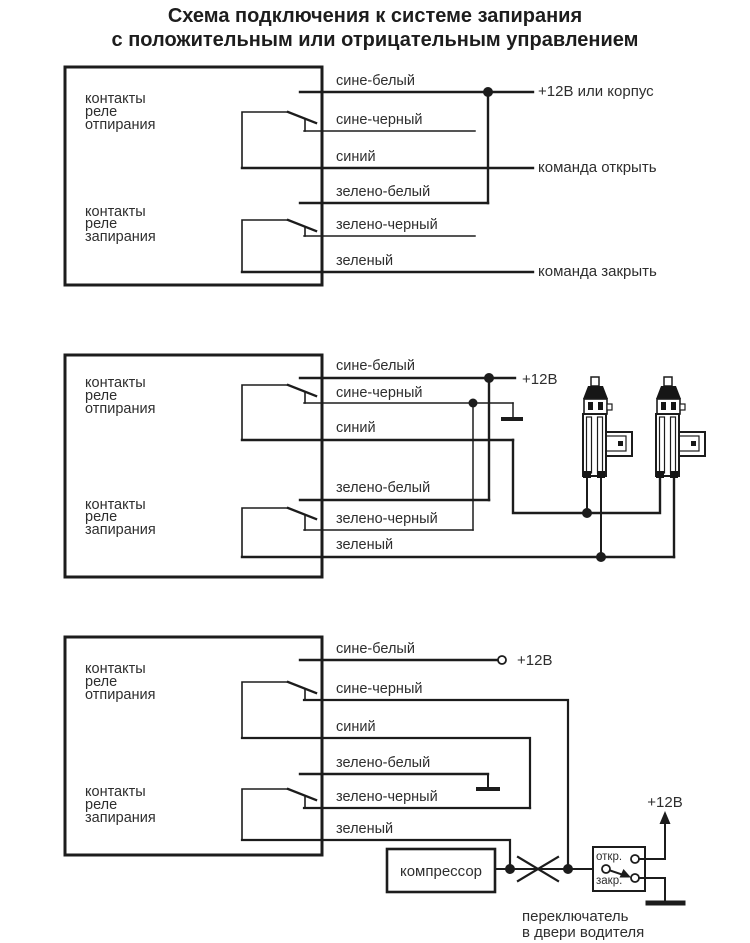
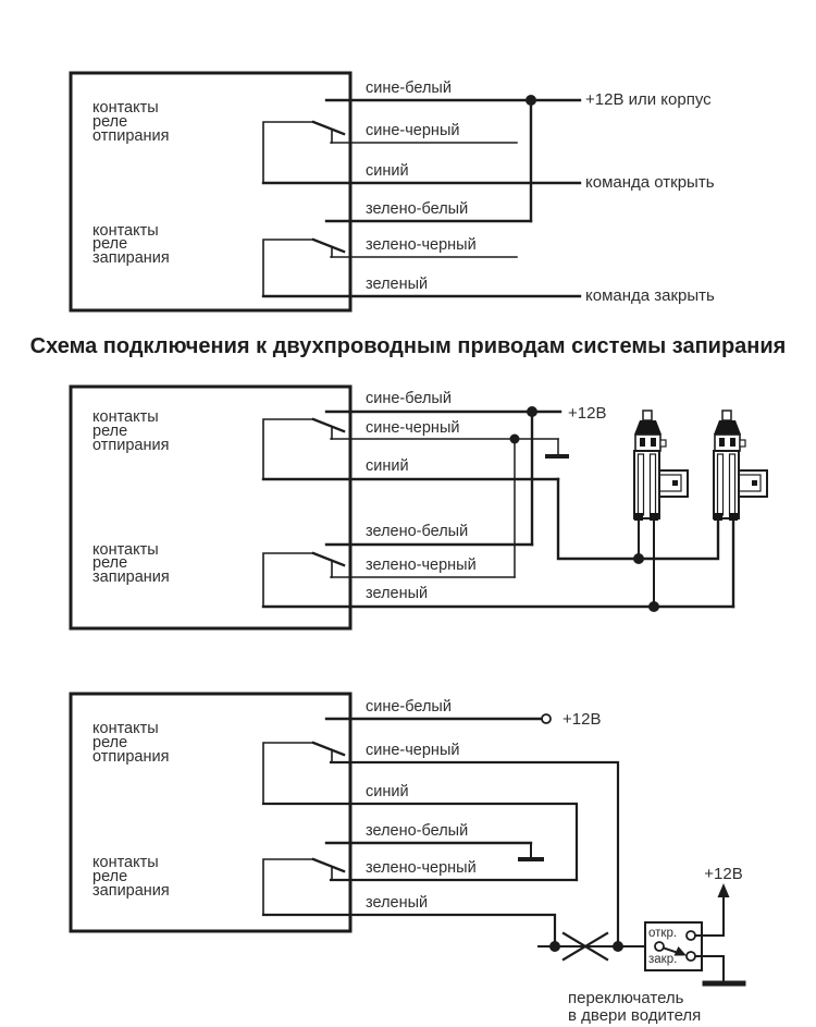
- Схема подключения к системе запирания
- с положительным или отрицательным управлением
  контакты
  реле
  отпирания
  контакты
  реле
  запирания
  сине-белый
  сине-черный
  синий
  зелено-белый
  зелено-черный
  зеленый
  +12В или корпус
  команда открыть
  команда закрыть
+ Схема подключения к двухпроводным приводам системы запирания
  контакты
  реле
  отпирания
  контакты
  реле
  запирания
  сине-белый
  сине-черный
  синий
  зелено-белый
  зелено-черный
  зеленый
  +12В
  контакты
  реле
  отпирания
  контакты
  реле
  запирания
  сине-белый
  +12В
  сине-черный
  синий
  зелено-белый
  зелено-черный
  зеленый
- компрессор
  откр.
  закр.
  +12В
  переключатель
  в двери водителя
